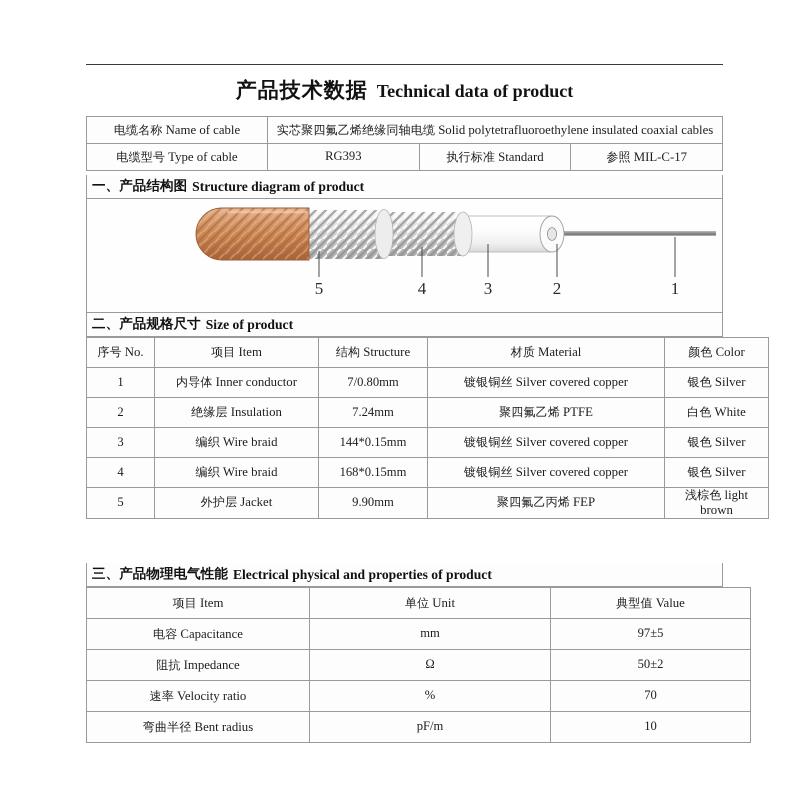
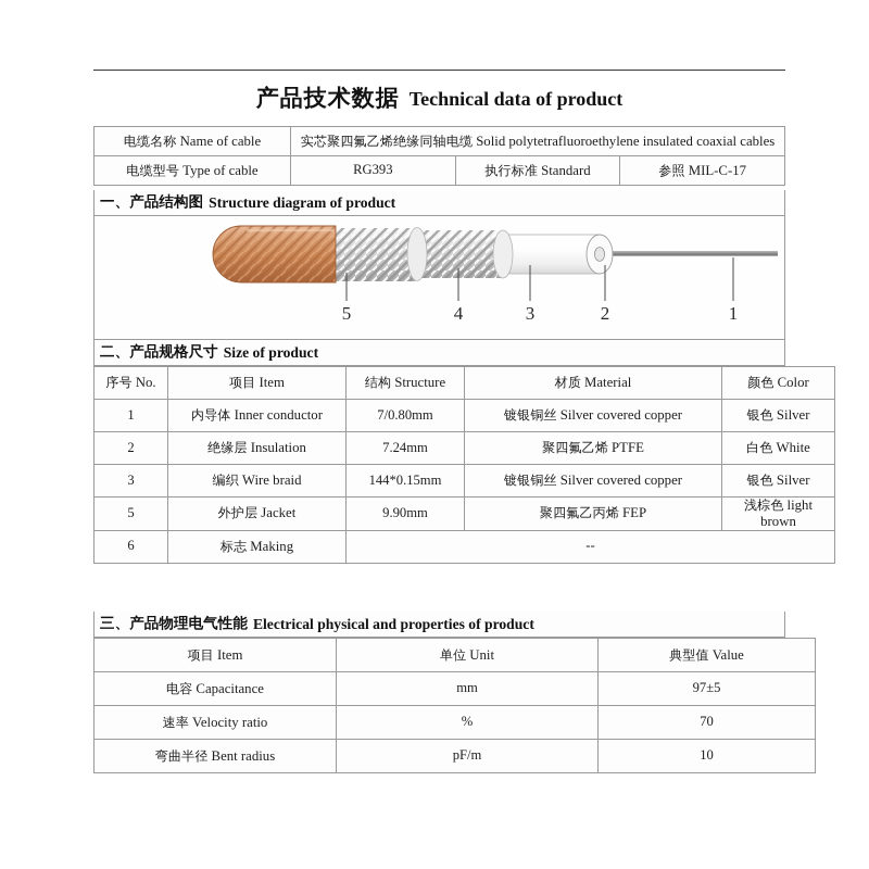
  产品技术数据
  Technical data of product
  电缆名称 Name of cable	实芯聚四氟乙烯绝缘同轴电缆 Solid polytetrafluoroethylene insulated coaxial cables
  电缆型号 Type of cable	RG393	执行标准 Standard	参照 MIL-C-17
  一、产品结构图
  Structure diagram of product
  5
  4
  3
  2
  1
  二、产品规格尺寸
  Size of product
  序号 No.	项目 Item	结构 Structure	材质 Material	颜色 Color
  1	内导体 Inner conductor	7/0.80mm	镀银铜丝 Silver covered copper	银色 Silver
  2	绝缘层 Insulation	7.24mm	聚四氟乙烯 PTFE	白色 White
  3	编织 Wire braid	144*0.15mm	镀银铜丝 Silver covered copper	银色 Silver
- 4	编织 Wire braid	168*0.15mm	镀银铜丝 Silver covered copper	银色 Silver
  5	外护层 Jacket	9.90mm	聚四氟乙丙烯 FEP	浅棕色 light brown
+ 6	标志 Making	--
  三、产品物理电气性能
  Electrical physical and properties of product
  项目 Item	单位 Unit	典型值 Value
  电容 Capacitance	mm	97±5
- 阻抗 Impedance	Ω	50±2
  速率 Velocity ratio	%	70
  弯曲半径 Bent radius	pF/m	10
